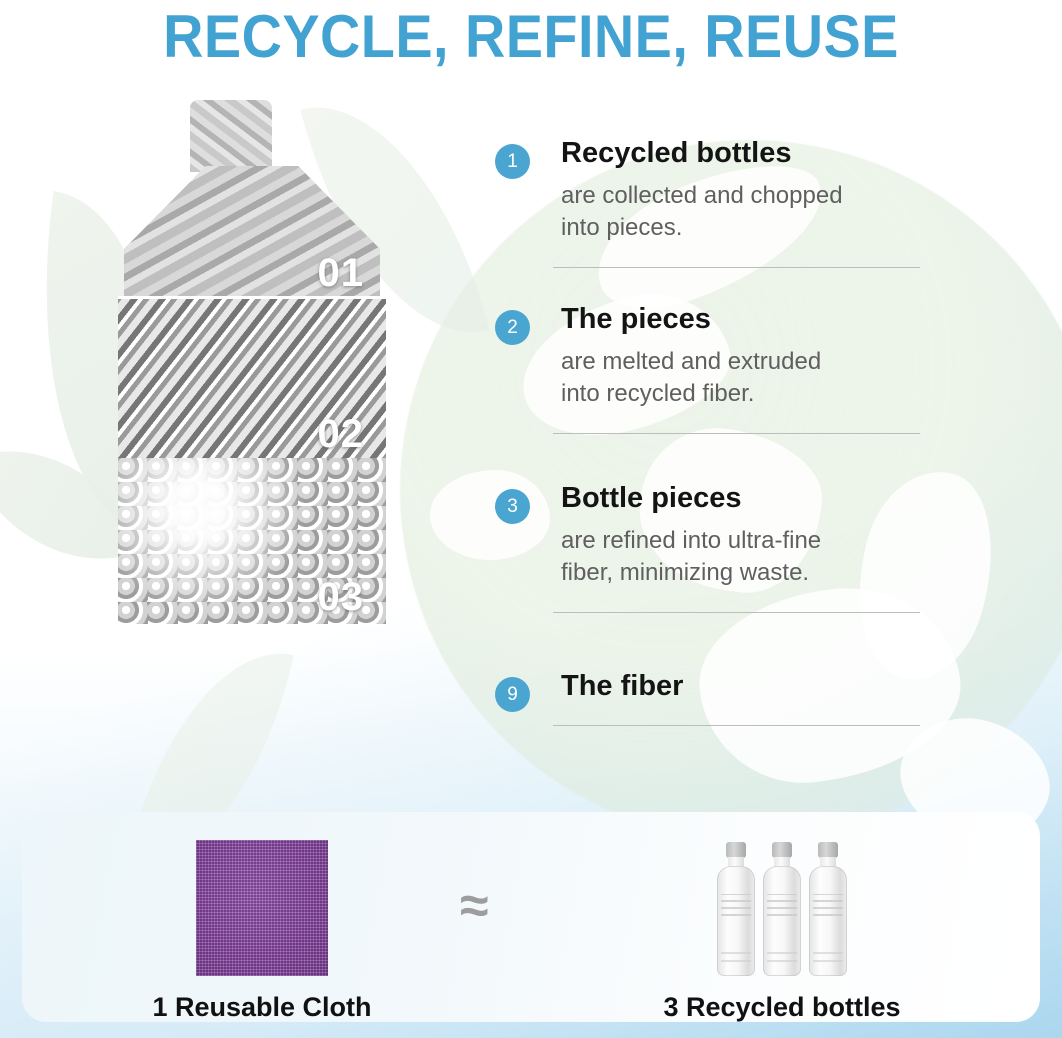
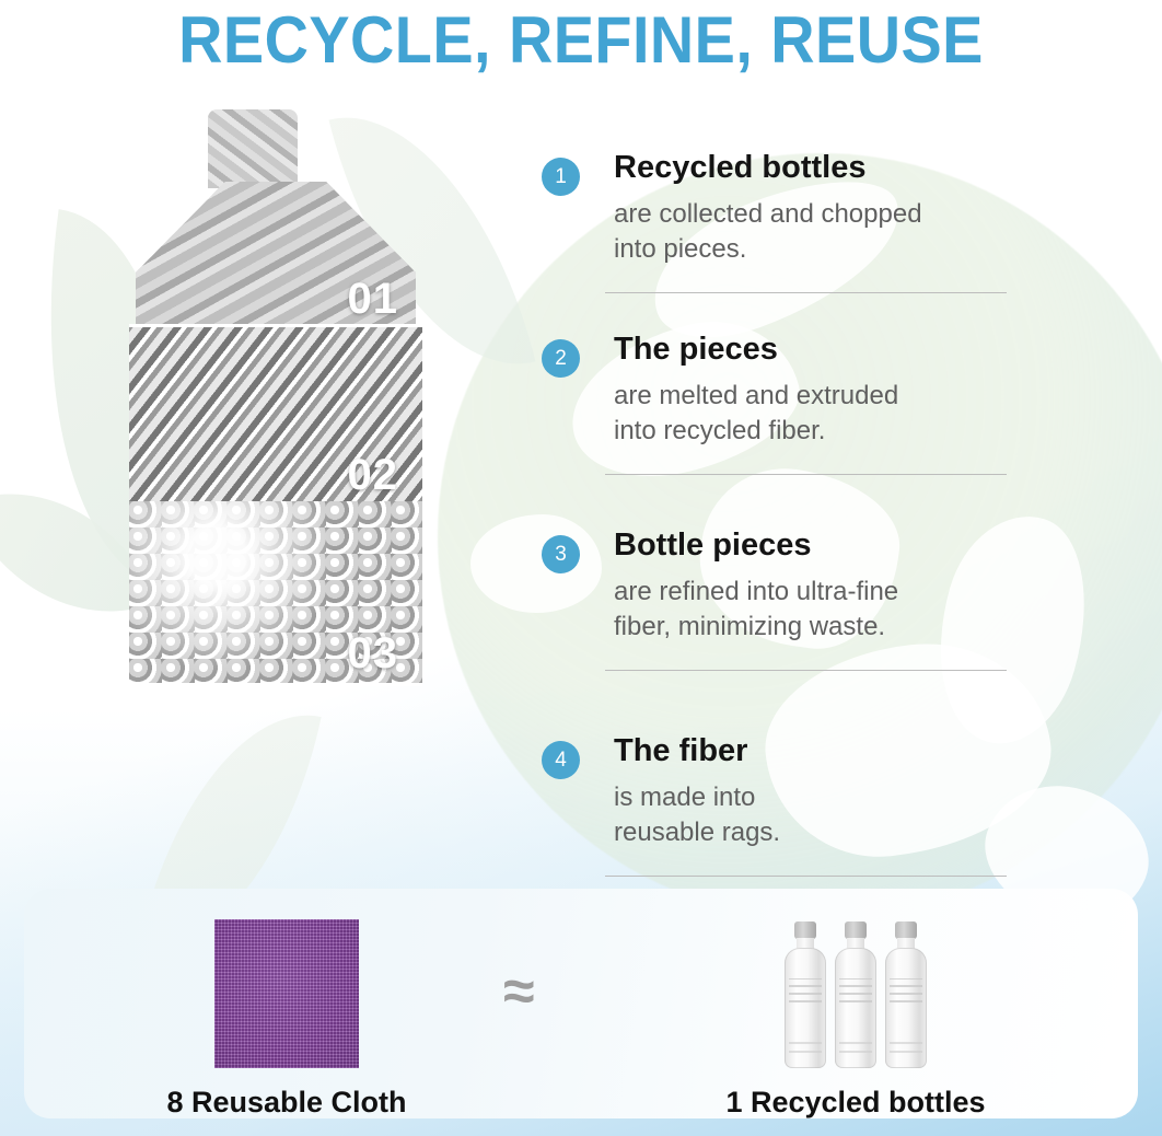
  RECYCLE, REFINE, REUSE
  01
  02
  03
  1
  Recycled bottles
  are collected and chopped
  into pieces.
  2
  The pieces
  are melted and extruded
  into recycled fiber.
  3
  Bottle pieces
  are refined into ultra-fine
  fiber, minimizing waste.
- 9
+ 4
  The fiber
+ is made into
+ reusable rags.
- 1 Reusable Cloth
+ 8 Reusable Cloth
- 3 Recycled bottles
+ 1 Recycled bottles
  ≈
